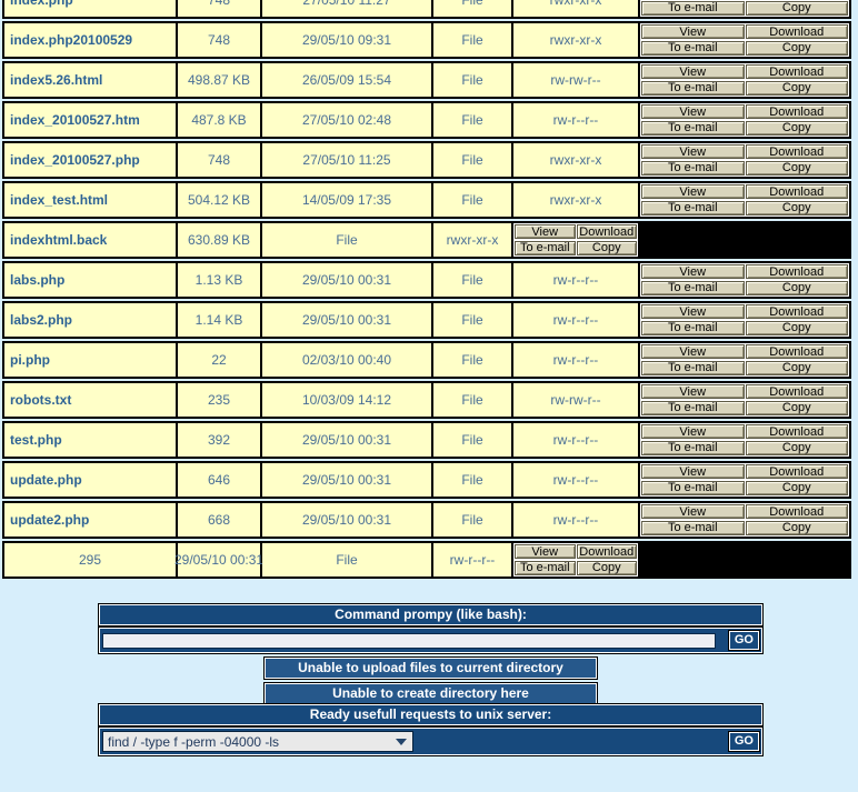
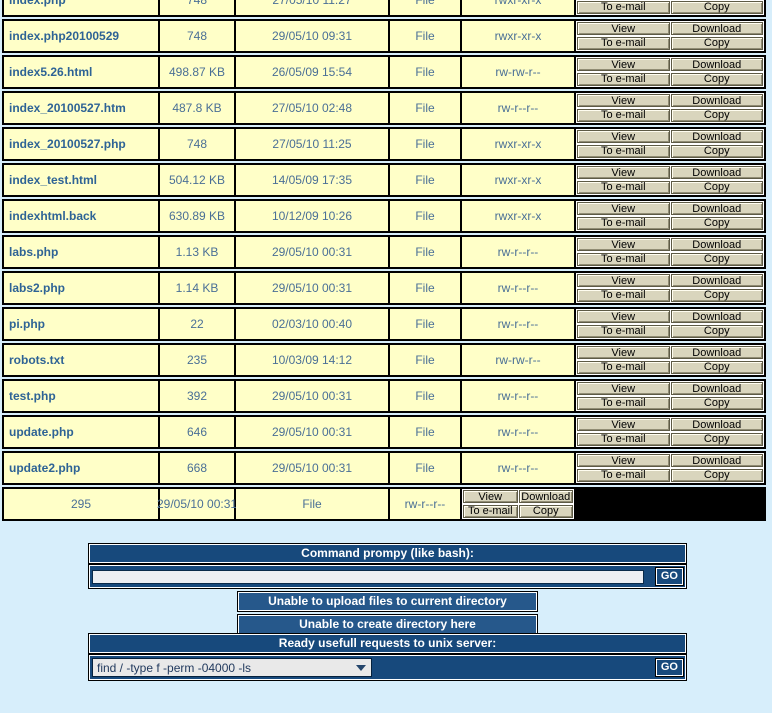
  index.php
  748
  27/05/10 11:27
  File
  rwxr-xr-x
  To e-mail
  Copy
  index.php20100529
  748
  29/05/10 09:31
  File
  rwxr-xr-x
  View
  Download
  To e-mail
  Copy
  index5.26.html
  498.87 KB
  26/05/09 15:54
  File
  rw-rw-r--
  View
  Download
  To e-mail
  Copy
  index_20100527.htm
  487.8 KB
  27/05/10 02:48
  File
  rw-r--r--
  View
  Download
  To e-mail
  Copy
  index_20100527.php
  748
  27/05/10 11:25
  File
  rwxr-xr-x
  View
  Download
  To e-mail
  Copy
  index_test.html
  504.12 KB
  14/05/09 17:35
  File
  rwxr-xr-x
  View
  Download
  To e-mail
  Copy
  indexhtml.back
  630.89 KB
+ 10/12/09 10:26
  File
  rwxr-xr-x
  View
  Download
  To e-mail
  Copy
  labs.php
  1.13 KB
  29/05/10 00:31
  File
  rw-r--r--
  View
  Download
  To e-mail
  Copy
  labs2.php
  1.14 KB
  29/05/10 00:31
  File
  rw-r--r--
  View
  Download
  To e-mail
  Copy
  pi.php
  22
  02/03/10 00:40
  File
  rw-r--r--
  View
  Download
  To e-mail
  Copy
  robots.txt
  235
  10/03/09 14:12
  File
  rw-rw-r--
  View
  Download
  To e-mail
  Copy
  test.php
  392
  29/05/10 00:31
  File
  rw-r--r--
  View
  Download
  To e-mail
  Copy
  update.php
  646
  29/05/10 00:31
  File
  rw-r--r--
  View
  Download
  To e-mail
  Copy
  update2.php
  668
  29/05/10 00:31
  File
  rw-r--r--
  View
  Download
  To e-mail
  Copy
  295
  29/05/10 00:31
  File
  rw-r--r--
  View
  Download
  To e-mail
  Copy
  Command prompy (like bash):
  GO
  Unable to upload files to current directory
  Unable to create directory here
  Ready usefull requests to unix server:
  find / -type f -perm -04000 -ls
  GO
